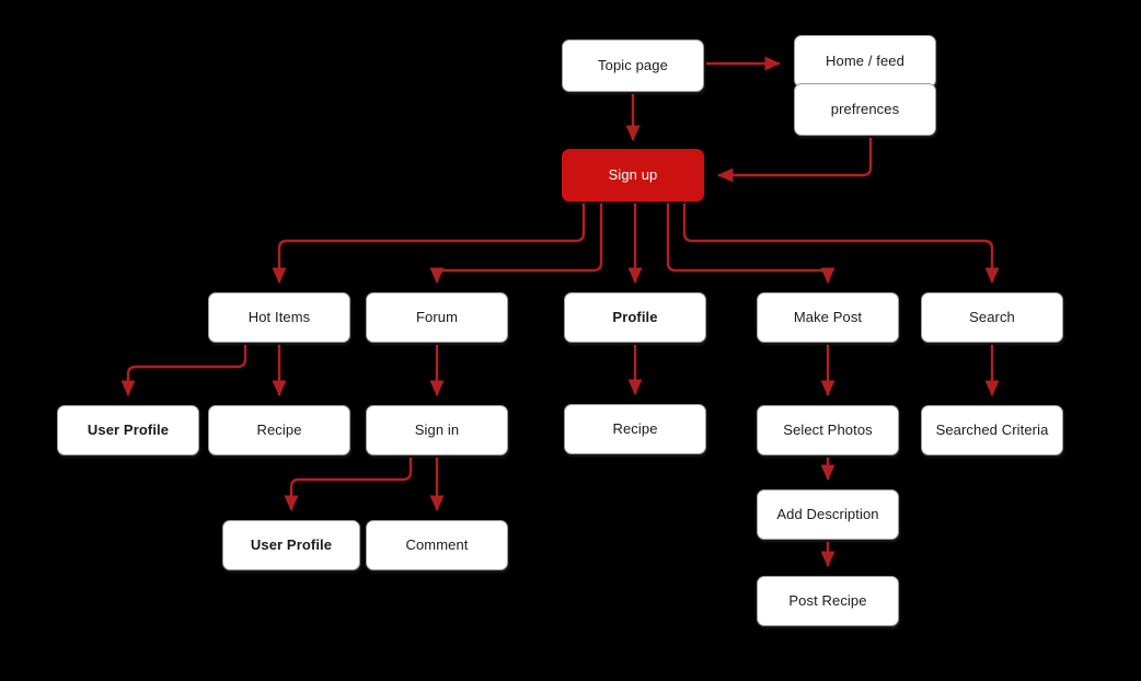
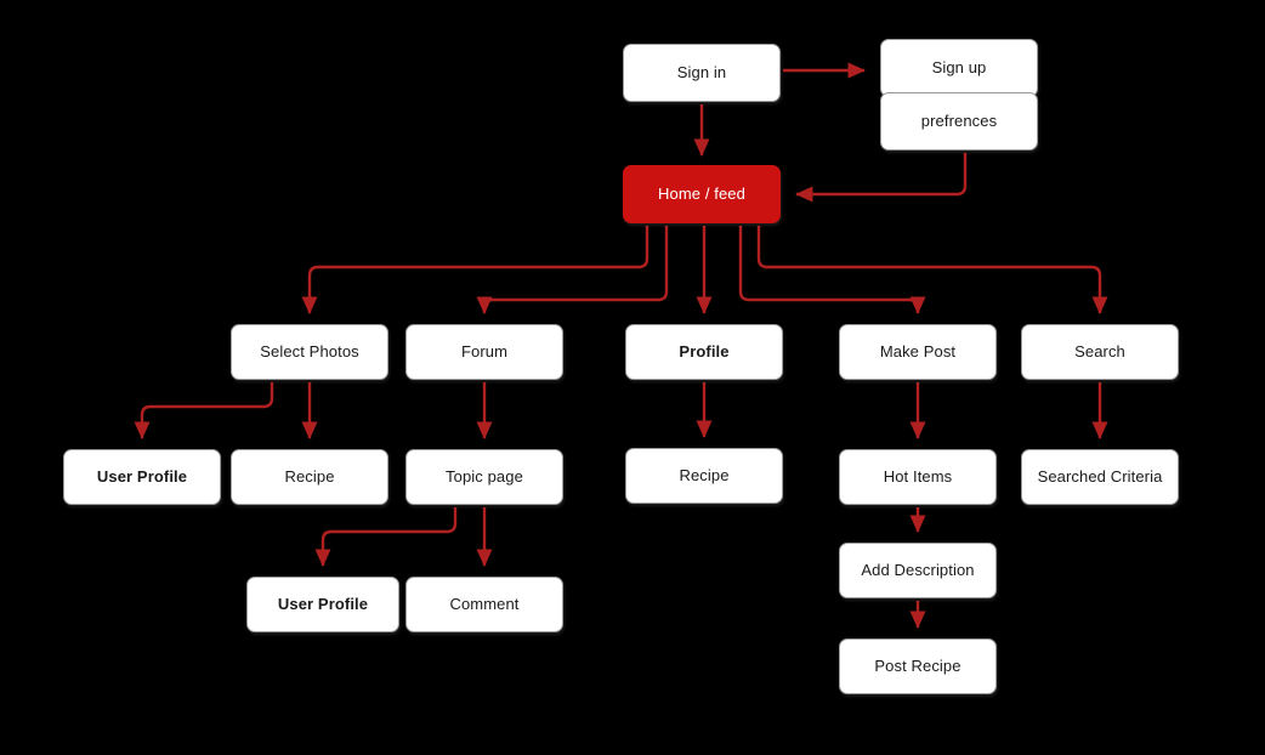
- Topic page
+ Sign in
- Home / feed
+ Sign up
  prefrences
- Sign up
+ Home / feed
- Hot Items
+ Select Photos
  Forum
  Profile
  Make Post
  Search
  User Profile
  Recipe
- Sign in
+ Topic page
  Recipe
- Select Photos
+ Hot Items
  Searched Criteria
  User Profile
  Comment
  Add Description
  Post Recipe
